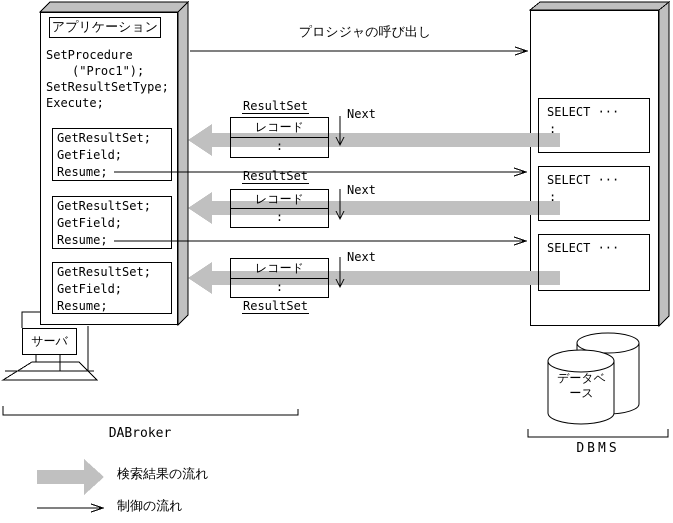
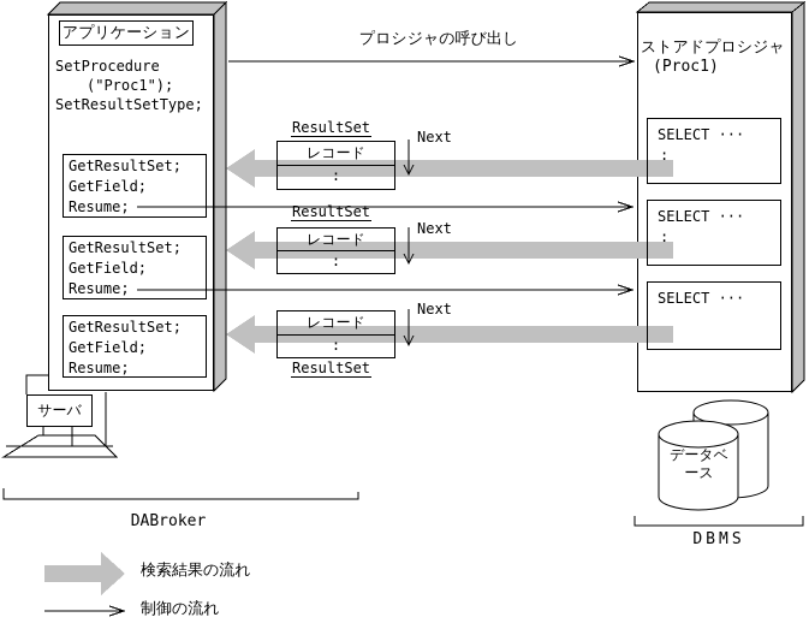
  アプリケーション
  SetProcedure
  ("Proc1");
  SetResultSetType;
- Execute;
  GetResultSet;
  GetField;
  Resume;
  GetResultSet;
  GetField;
  Resume;
  GetResultSet;
  GetField;
  Resume;
+ ストアドプロシジャ
+ (Proc1)
  SELECT ···
  :
  SELECT ···
  :
  SELECT ···
  プロシジャの呼び出し
  ResultSet
  レコード
  :
  Next
  ResultSet
  レコード
  :
  Next
  レコード
  :
  ResultSet
  Next
  サーバ
  DABroker
  DBMS
  データベ
  ース
  検索結果の流れ
  制御の流れ
